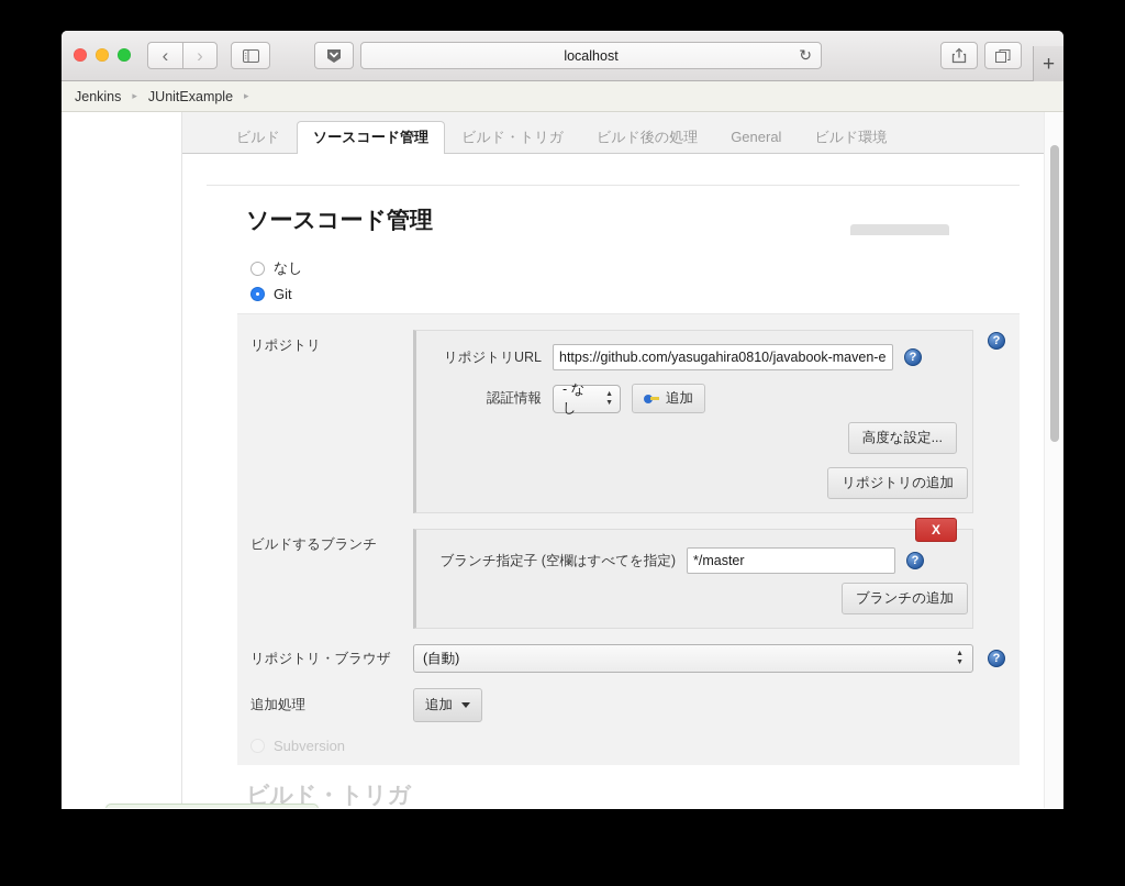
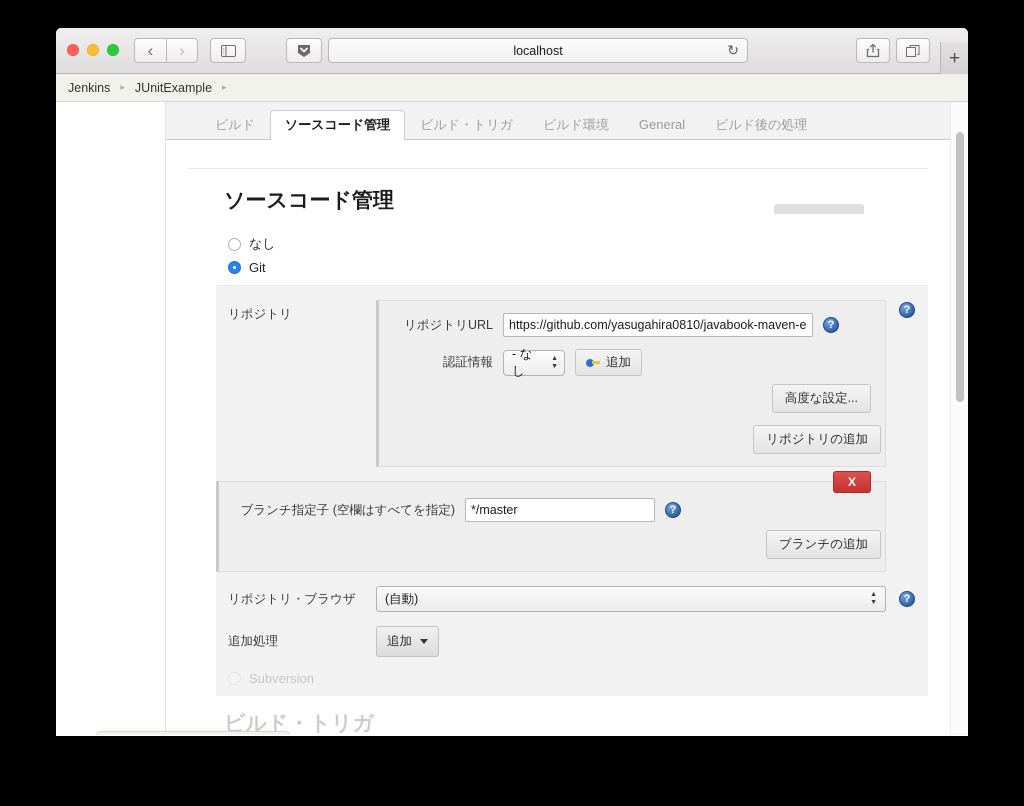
  ‹
  ›
  localhost
  ↻
  +
  Jenkins
  ▸
  JUnitExample
  ▸
  ビルド
  ソースコード管理
  ビルド・トリガ
- ビルド後の処理
+ ビルド環境
  General
- ビルド環境
+ ビルド後の処理
  ソースコード管理
  なし
  Git
  リポジトリ
  リポジトリURL
  https://github.com/yasugahira0810/javabook-maven-e
  ?
  認証情報
  - なし
  追加
  高度な設定...
  リポジトリの追加
  ?
- ビルドするブランチ
  X
  ブランチ指定子 (空欄はすべてを指定)
  */master
  ?
  ブランチの追加
  リポジトリ・ブラウザ
  (自動)
  ?
  追加処理
  追加
  Subversion
  ビルド・トリガ
